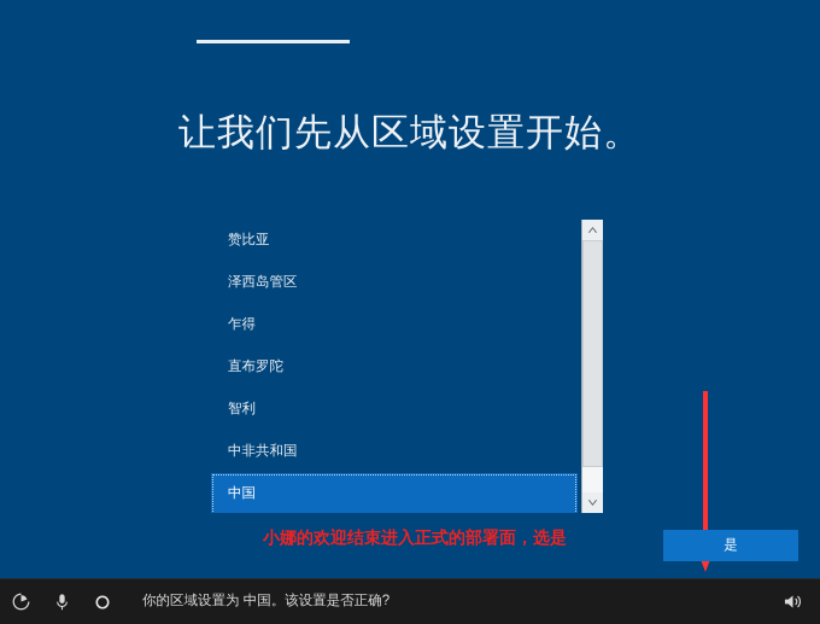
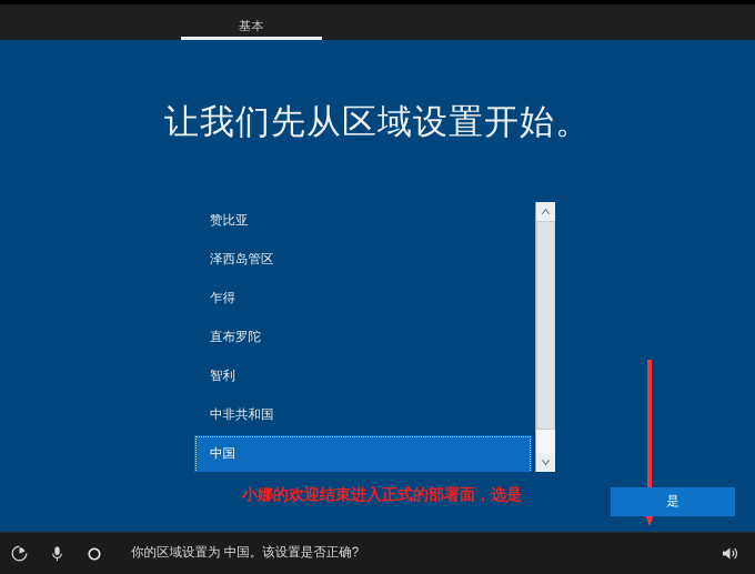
+ 基本
  让我们先从区域设置开始。
  赞比亚
  泽西岛管区
  乍得
  直布罗陀
  智利
  中非共和国
  中国
  小娜的欢迎结束进入正式的部署面，选是
  是
  你的区域设置为 中国。该设置是否正确?
